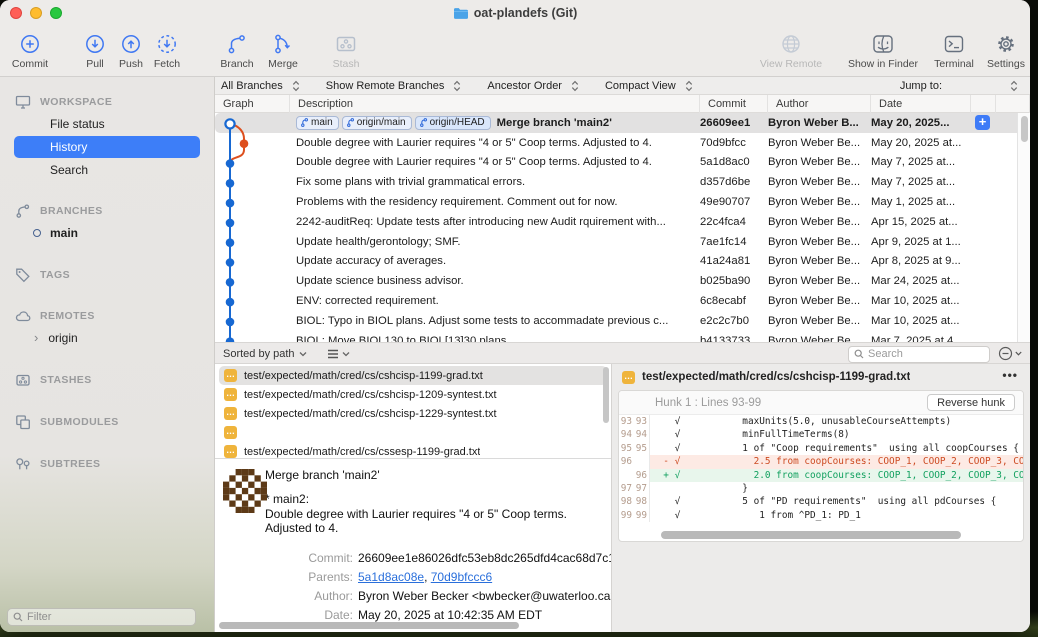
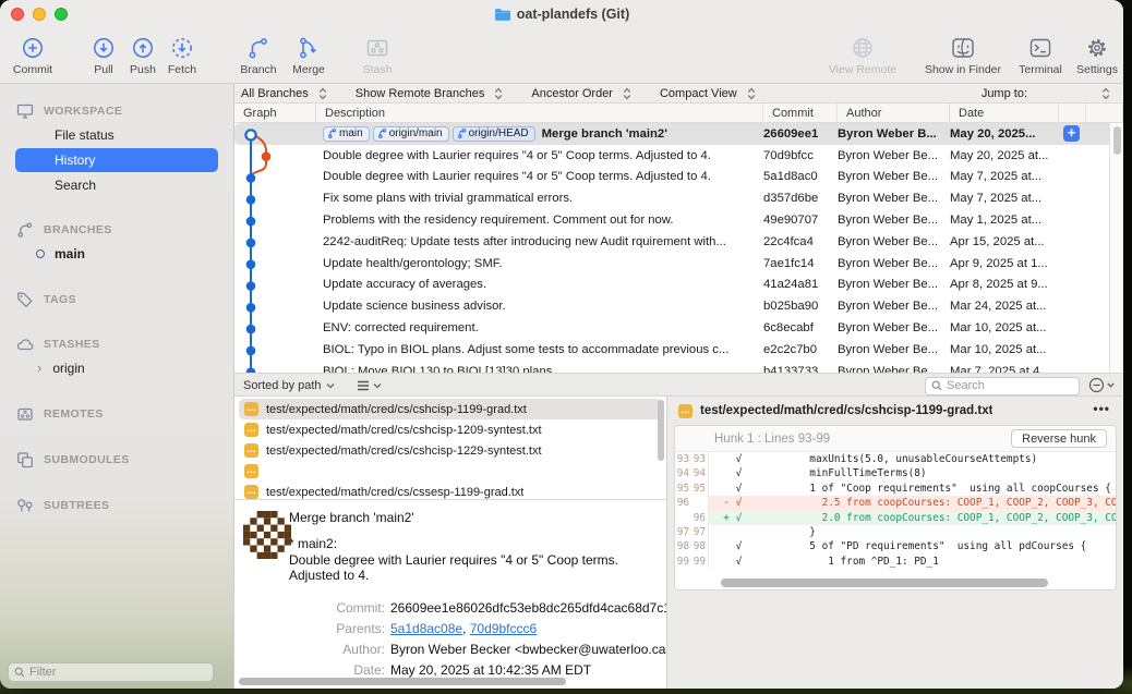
  oat-plandefs (Git)
  Commit
  Pull
  Push
  Fetch
  Branch
  Merge
  Stash
  View Remote
  Show in Finder
  Terminal
  Settings
  WORKSPACE
  File status
  History
  Search
  BRANCHES
  main
  TAGS
- REMOTES
+ STASHES
  ›
  origin
- STASHES
+ REMOTES
  SUBMODULES
  SUBTREES
  Filter
  All Branches
  Show Remote Branches
  Ancestor Order
  Compact View
  Jump to:
  Graph
  Description
  Commit
  Author
  Date
  main
  origin/main
  origin/HEAD
  Merge branch 'main2'
  26609ee1
  Byron Weber B...
  May 20, 2025...
  +
  Double degree with Laurier requires "4 or 5" Coop terms. Adjusted to 4.
  70d9bfcc
  Byron Weber Be...
  May 20, 2025 at...
  Double degree with Laurier requires "4 or 5" Coop terms. Adjusted to 4.
  5a1d8ac0
  Byron Weber Be...
  May 7, 2025 at...
  Fix some plans with trivial grammatical errors.
  d357d6be
  Byron Weber Be...
  May 7, 2025 at...
  Problems with the residency requirement. Comment out for now.
  49e90707
  Byron Weber Be...
  May 1, 2025 at...
  2242-auditReq: Update tests after introducing new Audit rquirement with...
  22c4fca4
  Byron Weber Be...
  Apr 15, 2025 at...
  Update health/gerontology; SMF.
  7ae1fc14
  Byron Weber Be...
  Apr 9, 2025 at 1...
  Update accuracy of averages.
  41a24a81
  Byron Weber Be...
  Apr 8, 2025 at 9...
  Update science business advisor.
  b025ba90
  Byron Weber Be...
  Mar 24, 2025 at...
  ENV: corrected requirement.
  6c8ecabf
  Byron Weber Be...
  Mar 10, 2025 at...
  BIOL: Typo in BIOL plans. Adjust some tests to accommadate previous c...
  e2c2c7b0
  Byron Weber Be...
  Mar 10, 2025 at...
  BIOL: Move BIOL130 to BIOL[13]30 plans.
  b4133733
  Byron Weber Be...
  Mar 7, 2025 at 4...
  Sorted by path
  Search
  …
  test/expected/math/cred/cs/cshcisp-1199-grad.txt
  …
  test/expected/math/cred/cs/cshcisp-1209-syntest.txt
  …
  test/expected/math/cred/cs/cshcisp-1229-syntest.txt
  …
  …
  test/expected/math/cred/cs/cssesp-1199-grad.txt
  Merge branch 'main2'
  * main2:
  Double degree with Laurier requires "4 or 5" Coop terms.
  Adjusted to 4.
  Commit:
  26609ee1e86026dfc53eb8dc265dfd4cac68d7c
  Parents:
  5a1d8ac08e, 70d9bfccc6
  Author:
  Byron Weber Becker <bwbecker@uwaterloo.ca
  Date:
  May 20, 2025 at 10:42:35 AM EDT
  …
  test/expected/math/cred/cs/cshcisp-1199-grad.txt
  •••
  Hunk 1 : Lines 93-99
  Reverse hunk
  93
  93
  √ maxUnits(5.0, unusableCourseAttempts)
  94
  94
  √ minFullTimeTerms(8)
  95
  95
  √ 1 of "Coop requirements" using all coopCourses {
  96
  - √ 2.5 from coopCourses: COOP_1, COOP_2, COOP_3, CO
  96
  + √ 2.0 from coopCourses: COOP_1, COOP_2, COOP_3, CO
  97
  97
  }
  98
  98
  √ 5 of "PD requirements" using all pdCourses {
  99
  99
  √ 1 from ^PD_1: PD_1
